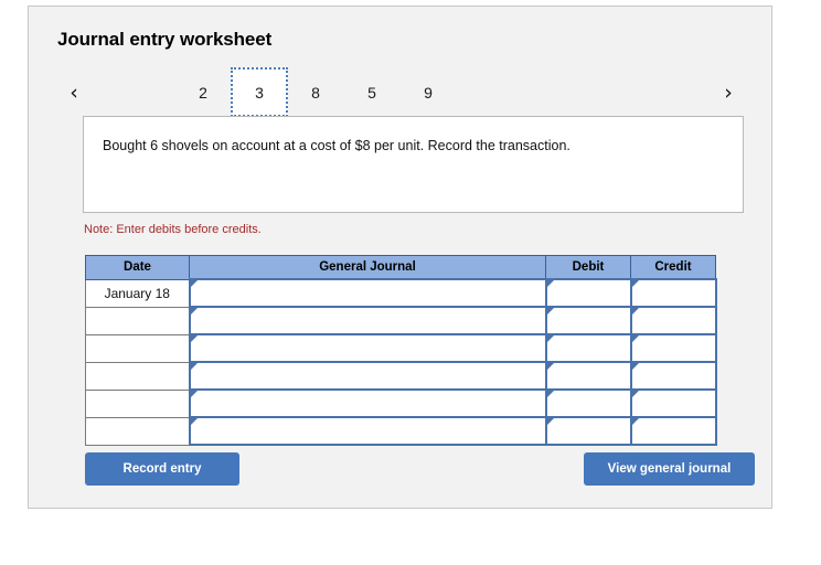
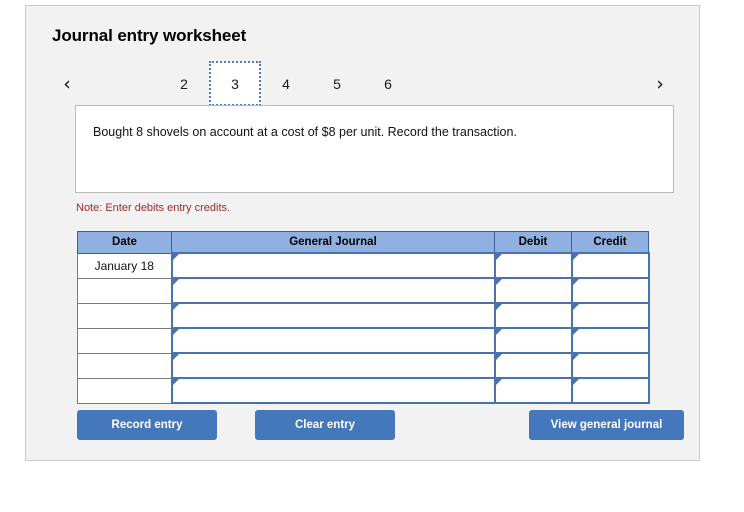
  Journal entry worksheet
  ‹
  2
  3
- 8
+ 4
  5
- 9
+ 6
  ›
- Bought 6 shovels on account at a cost of $8 per unit. Record the transaction.
+ Bought 8 shovels on account at a cost of $8 per unit. Record the transaction.
- Note: Enter debits before credits.
+ Note: Enter debits entry credits.
  Date	General Journal	Debit	Credit
  January 18
  Record entry
+ Clear entry
  View general journal
